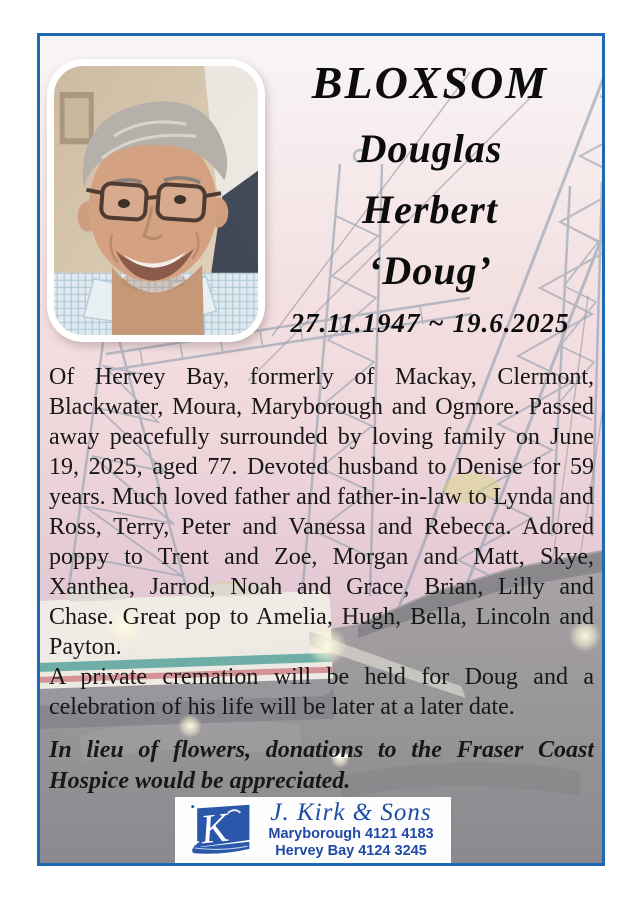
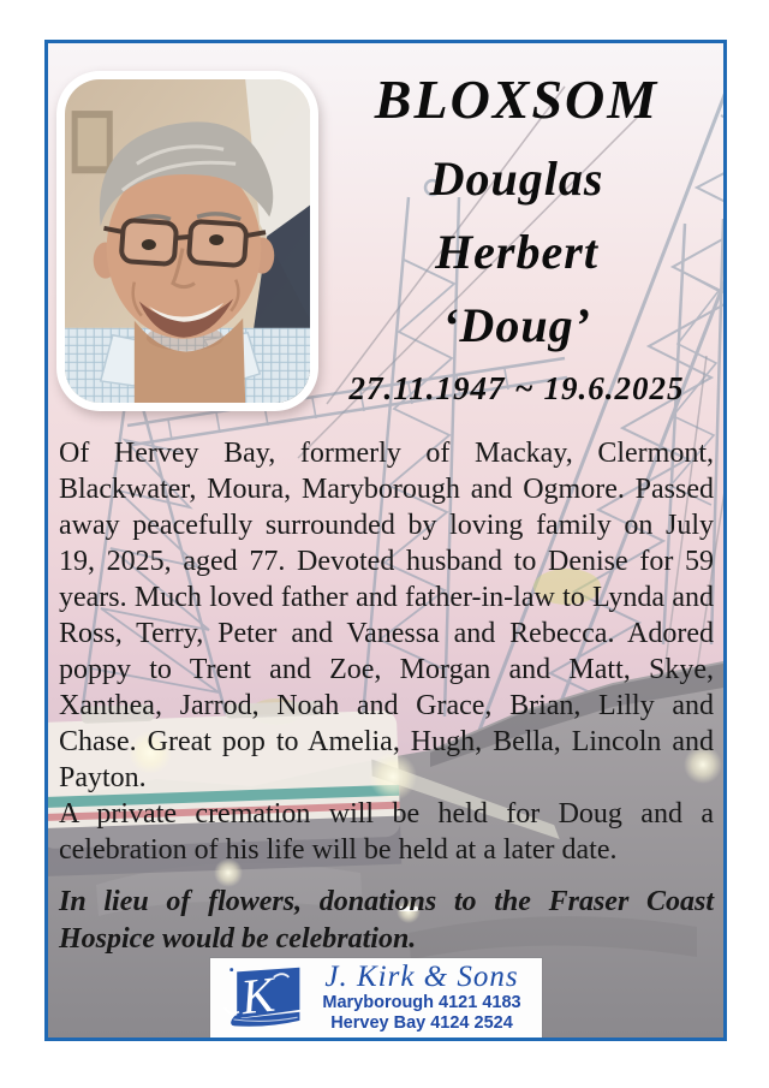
  BLOXSOM
  Douglas
  Herbert
  ‘Doug’
  27.11.1947 ~ 19.6.2025
- Of Hervey Bay, formerly of Mackay, Clermont, Blackwater, Moura, Maryborough and Ogmore. Passed away peacefully surrounded by loving family on June 19, 2025, aged 77. Devoted husband to Denise for 59 years. Much loved father and father-in-law to Lynda and Ross, Terry, Peter and Vanessa and Rebecca. Adored poppy to Trent and Zoe, Morgan and Matt, Skye, Xanthea, Jarrod, Noah and Grace, Brian, Lilly and Chase. Great pop to Amelia, Hugh, Bella, Lincoln and Payton.
+ Of Hervey Bay, formerly of Mackay, Clermont, Blackwater, Moura, Maryborough and Ogmore. Passed away peacefully surrounded by loving family on July 19, 2025, aged 77. Devoted husband to Denise for 59 years. Much loved father and father-in-law to Lynda and Ross, Terry, Peter and Vanessa and Rebecca. Adored poppy to Trent and Zoe, Morgan and Matt, Skye, Xanthea, Jarrod, Noah and Grace, Brian, Lilly and Chase. Great pop to Amelia, Hugh, Bella, Lincoln and Payton.
- A private cremation will be held for Doug and a celebration of his life will be later at a later date.
+ A private cremation will be held for Doug and a celebration of his life will be held at a later date.
- In lieu of flowers, donations to the Fraser Coast Hospice would be appreciated.
+ In lieu of flowers, donations to the Fraser Coast Hospice would be celebration.
  J. Kirk & Sons
  Maryborough 4121 4183
- Hervey Bay 4124 3245
+ Hervey Bay 4124 2524
